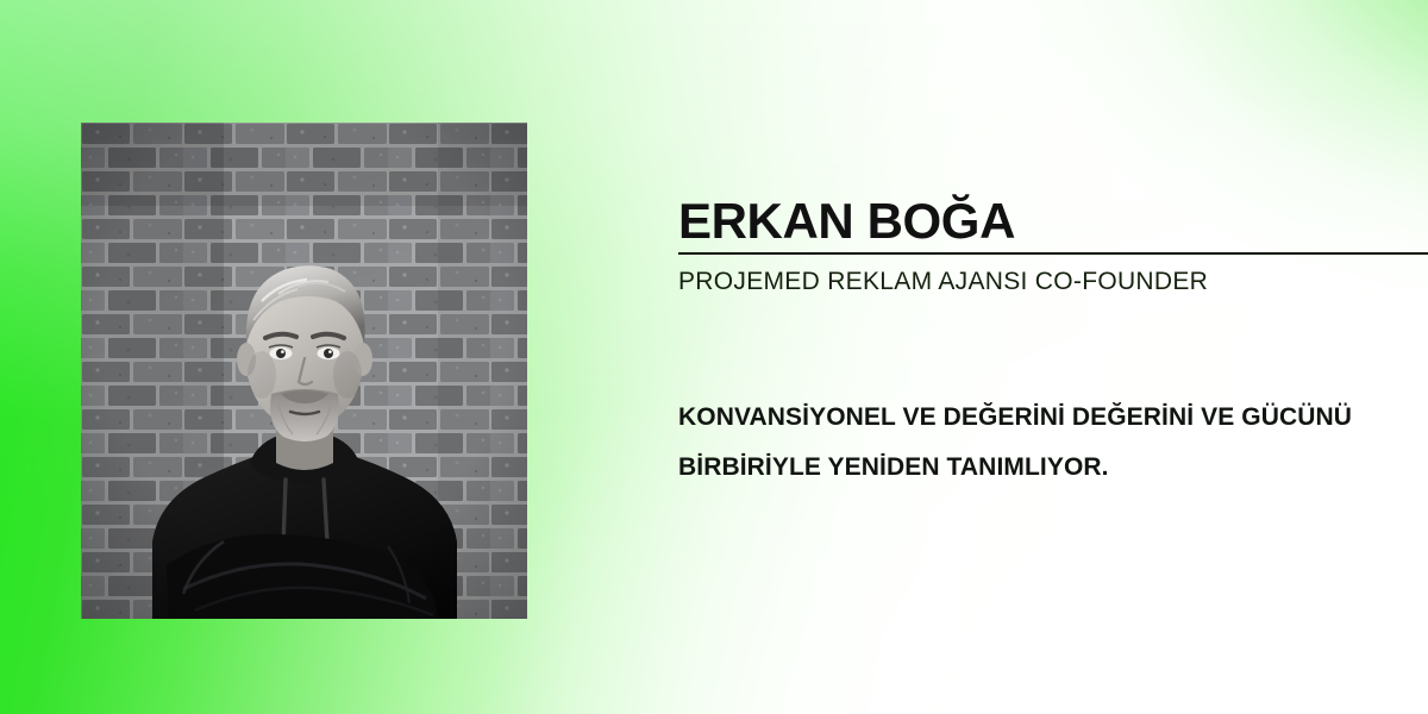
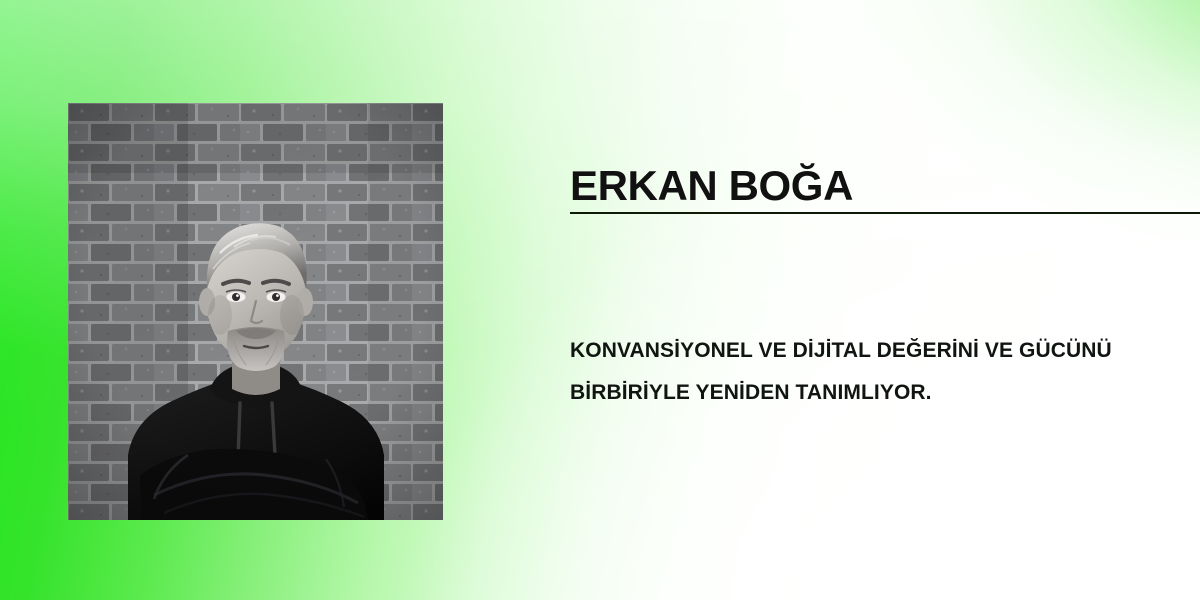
  ERKAN BOĞA
- PROJEMED REKLAM AJANSI CO-FOUNDER
- KONVANSİYONEL VE DEĞERİNİ DEĞERİNİ VE GÜCÜNÜ
+ KONVANSİYONEL VE DİJİTAL DEĞERİNİ VE GÜCÜNÜ
  BİRBİRİYLE YENİDEN TANIMLIYOR.
